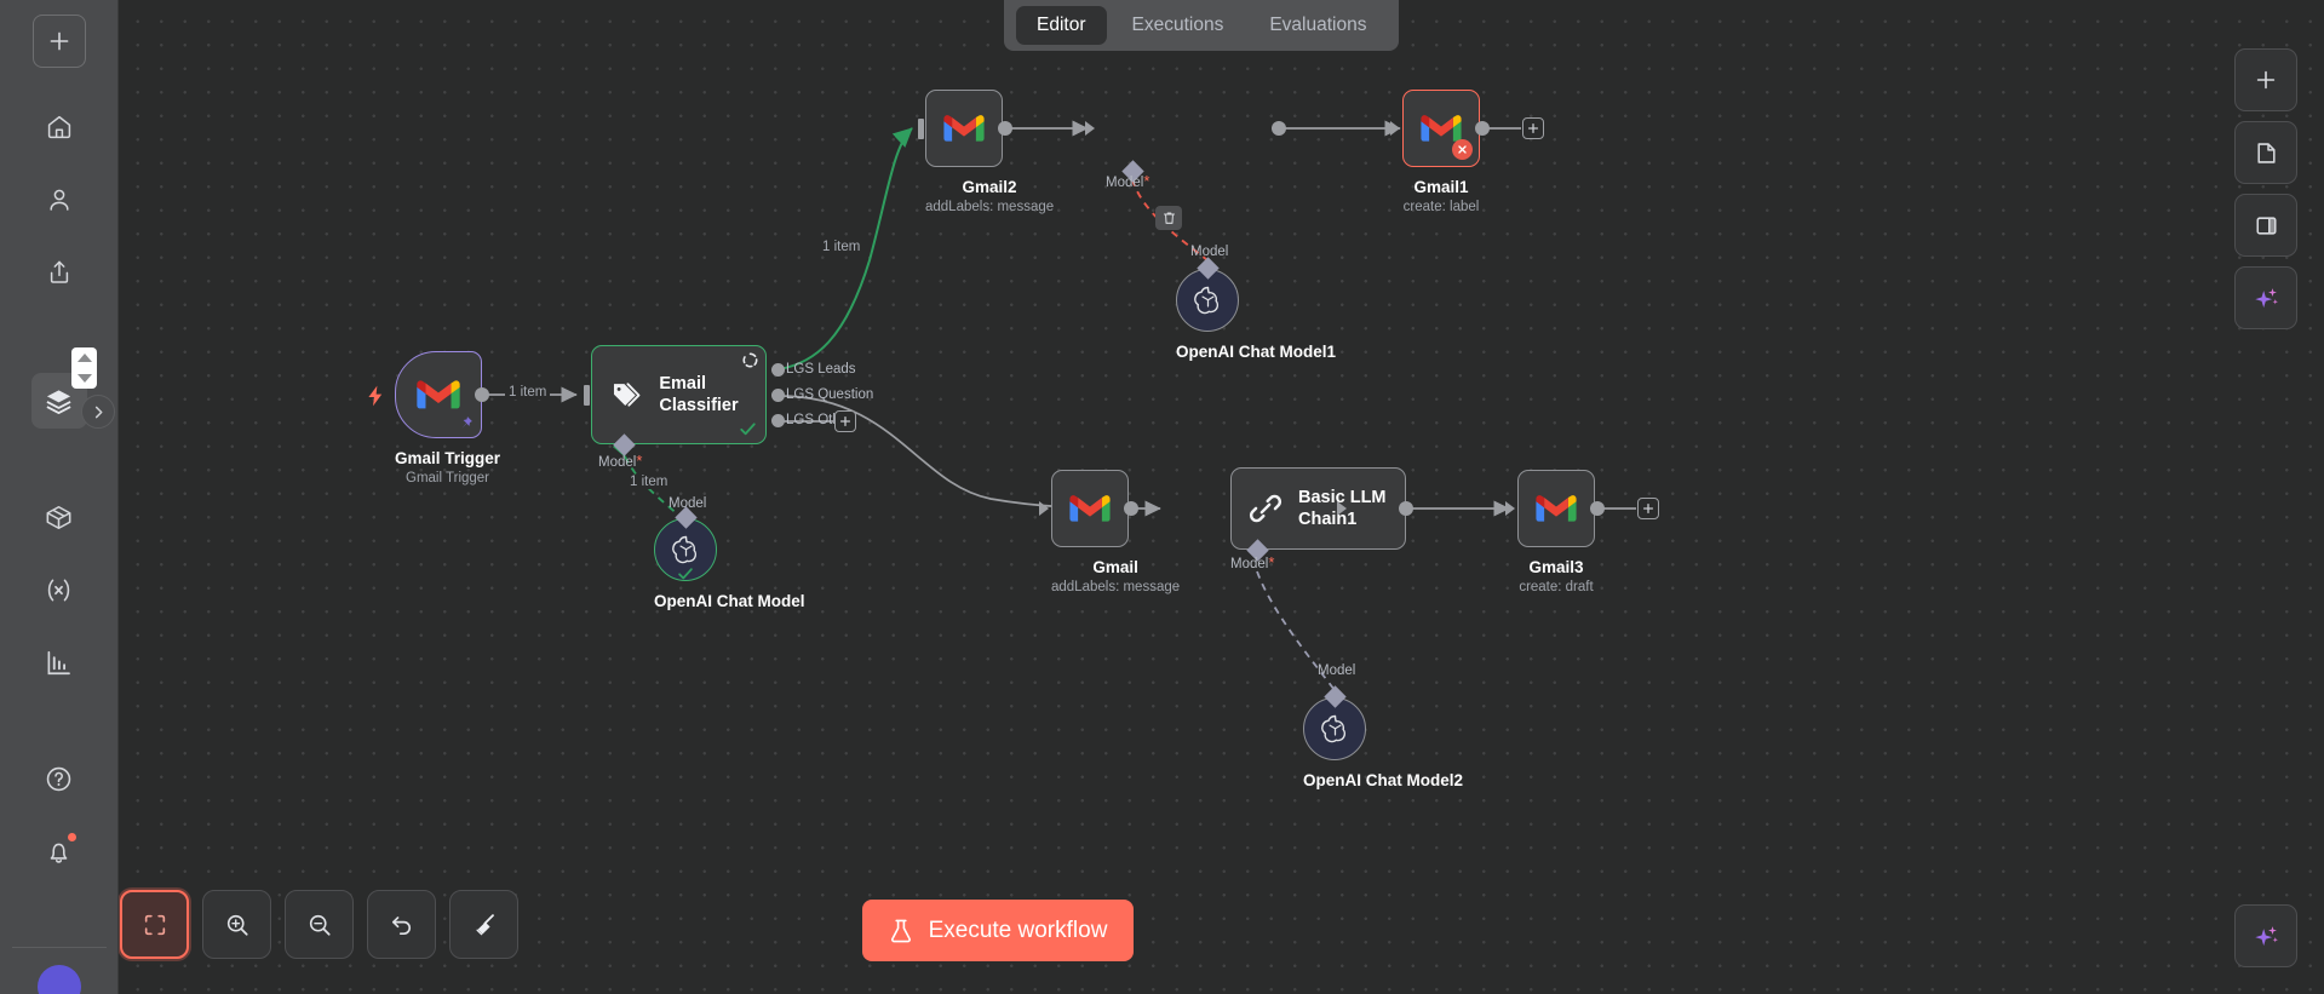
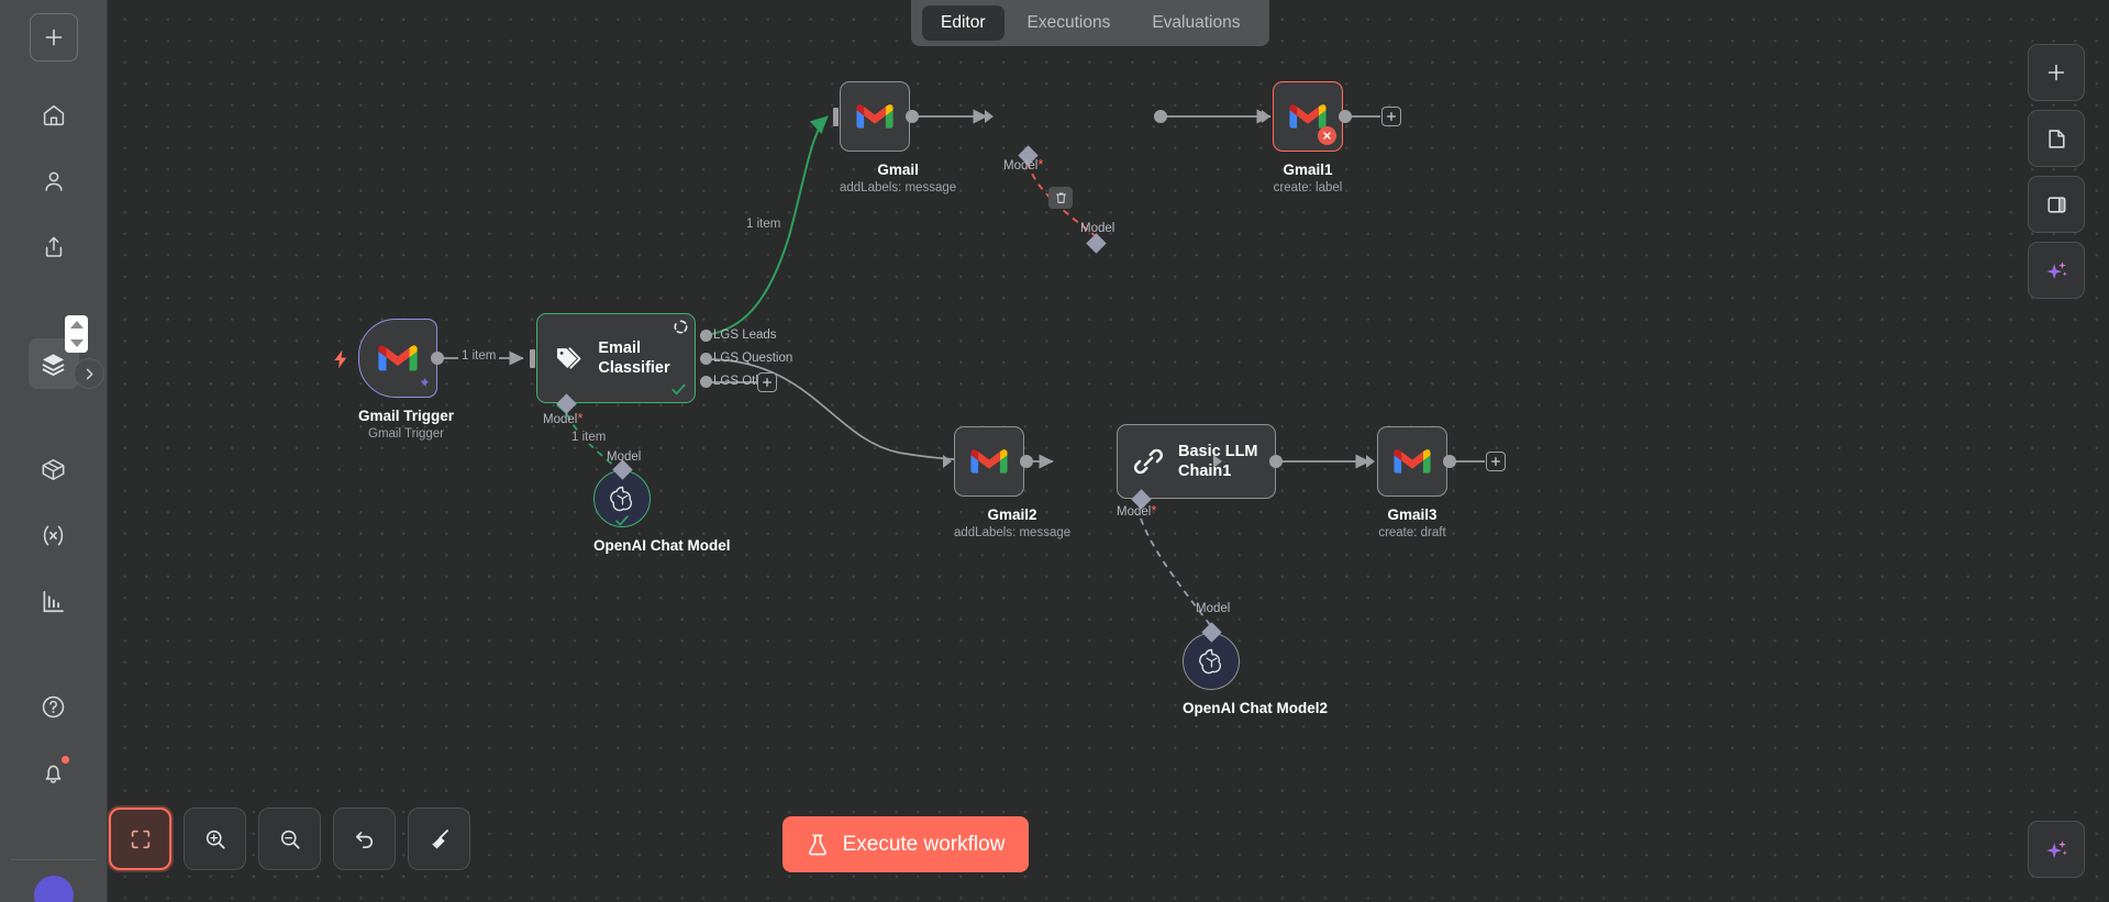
  1 item
  1 item
  1 item
  Gmail Trigger
  Gmail Trigger
  Email Classifier
  LGS Leads
  LGS Question
  Model*
  OpenAI Chat Model
  Model
- Gmail2
+ Gmail
  addLabels: message
  Model*
  Gmail1
  create: label
- OpenAI Chat Model1
  Model
- Gmail
+ Gmail2
  addLabels: message
  Basic LLM Chain1
  Model*
  Gmail3
  create: draft
  OpenAI Chat Model2
  Model
  Editor
  Executions
  Evaluations
  Execute workflow
